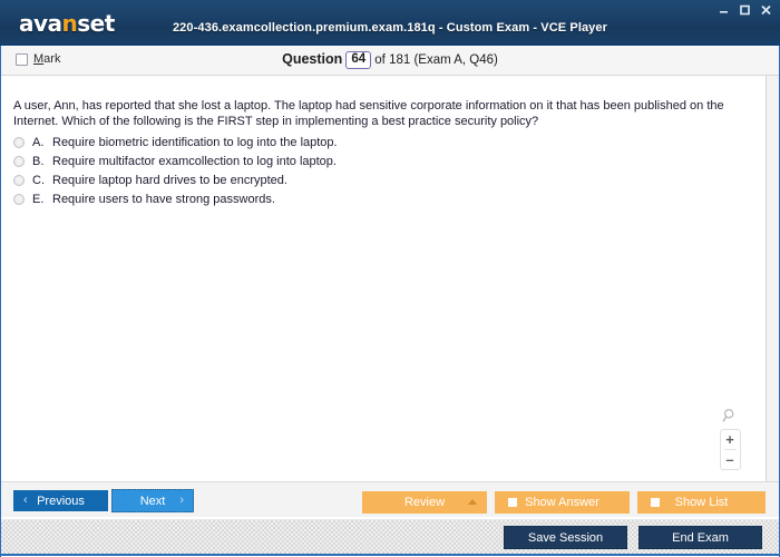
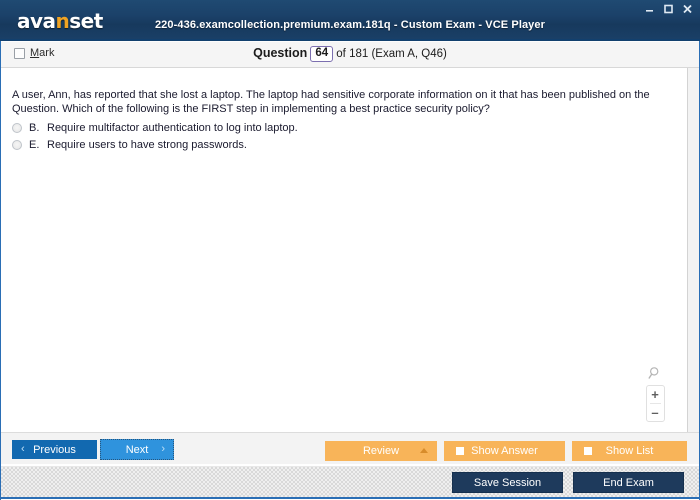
  avanset
  220-436.examcollection.premium.exam.181q - Custom Exam - VCE Player
  Mark
  Question 64 of 181 (Exam A, Q46)
- A user, Ann, has reported that she lost a laptop. The laptop had sensitive corporate information on it that has been published on the Internet. Which of the following is the FIRST step in implementing a best practice security policy?
+ A user, Ann, has reported that she lost a laptop. The laptop had sensitive corporate information on it that has been published on the Question. Which of the following is the FIRST step in implementing a best practice security policy?
- A.
- Require biometric identification to log into the laptop.
  B.
- Require multifactor examcollection to log into laptop.
+ Require multifactor authentication to log into laptop.
- C.
- Require laptop hard drives to be encrypted.
  E.
  Require users to have strong passwords.
  +
  –
  ‹
  Previous
  Next
  ›
  Review
  Show Answer
  Show List
  Save Session
  End Exam
